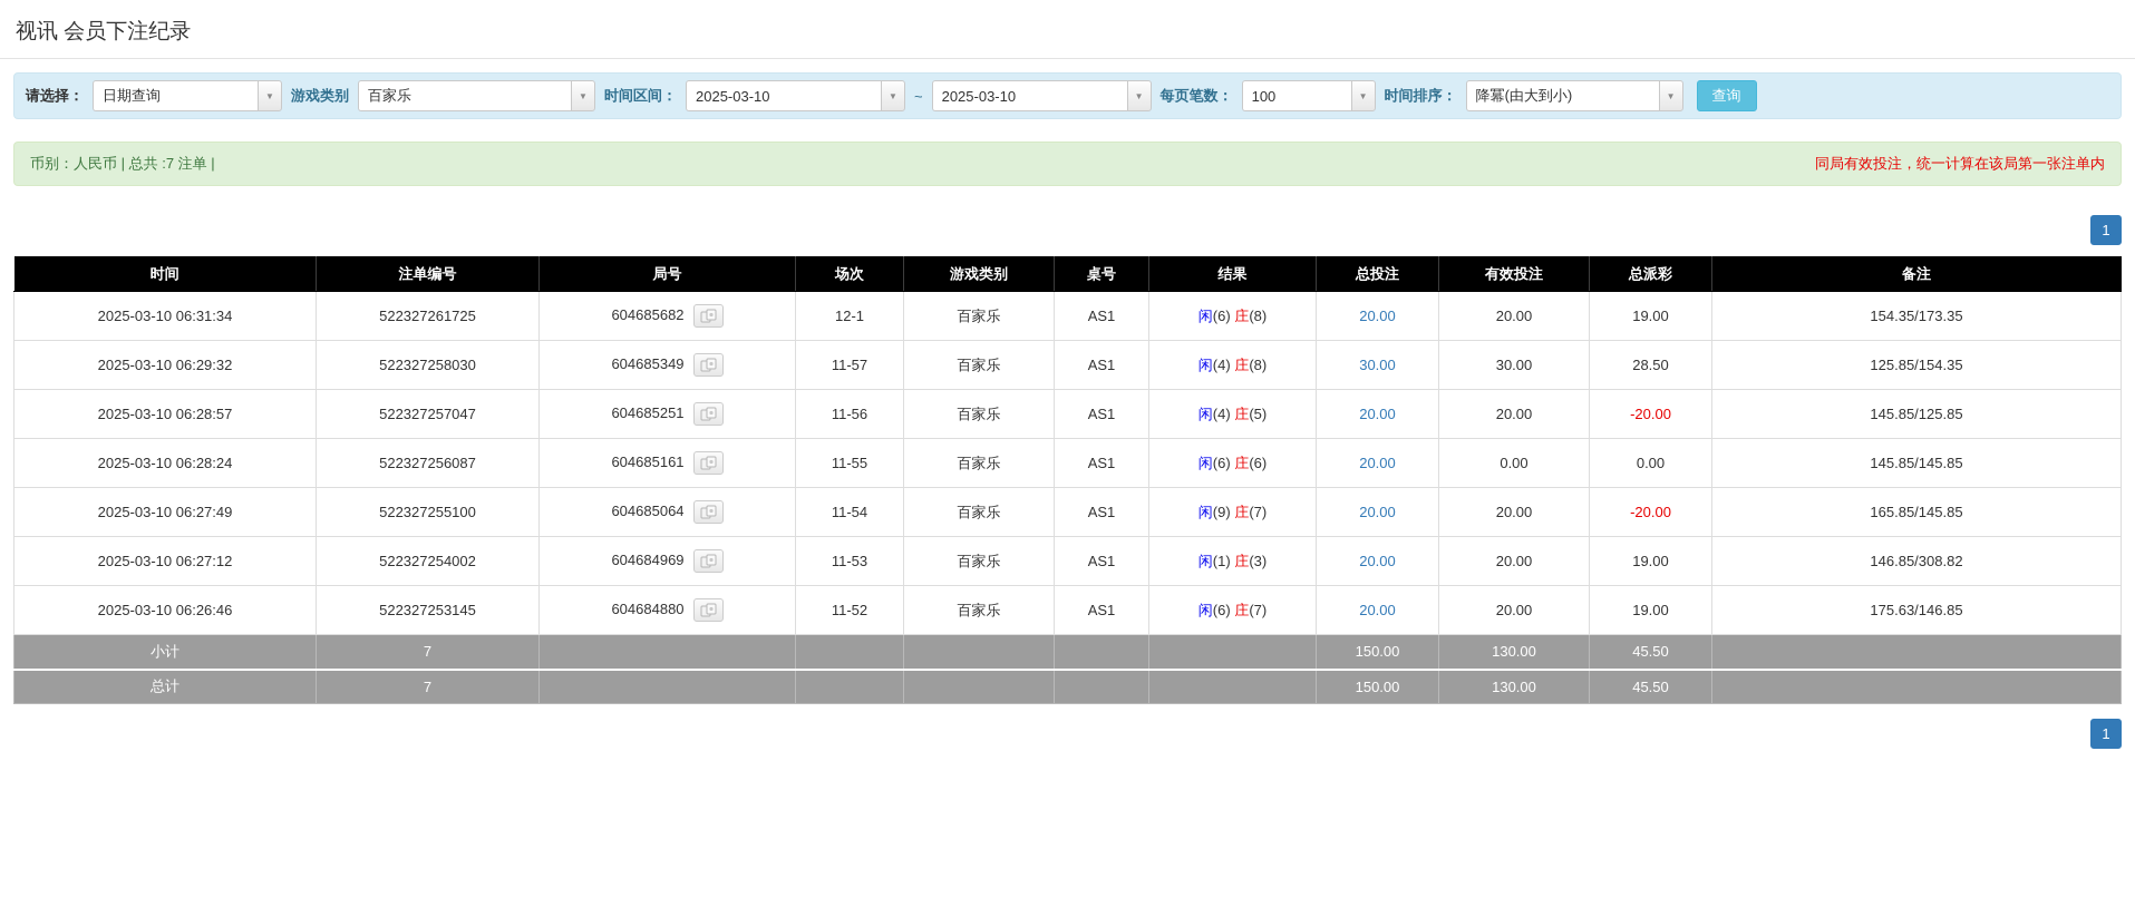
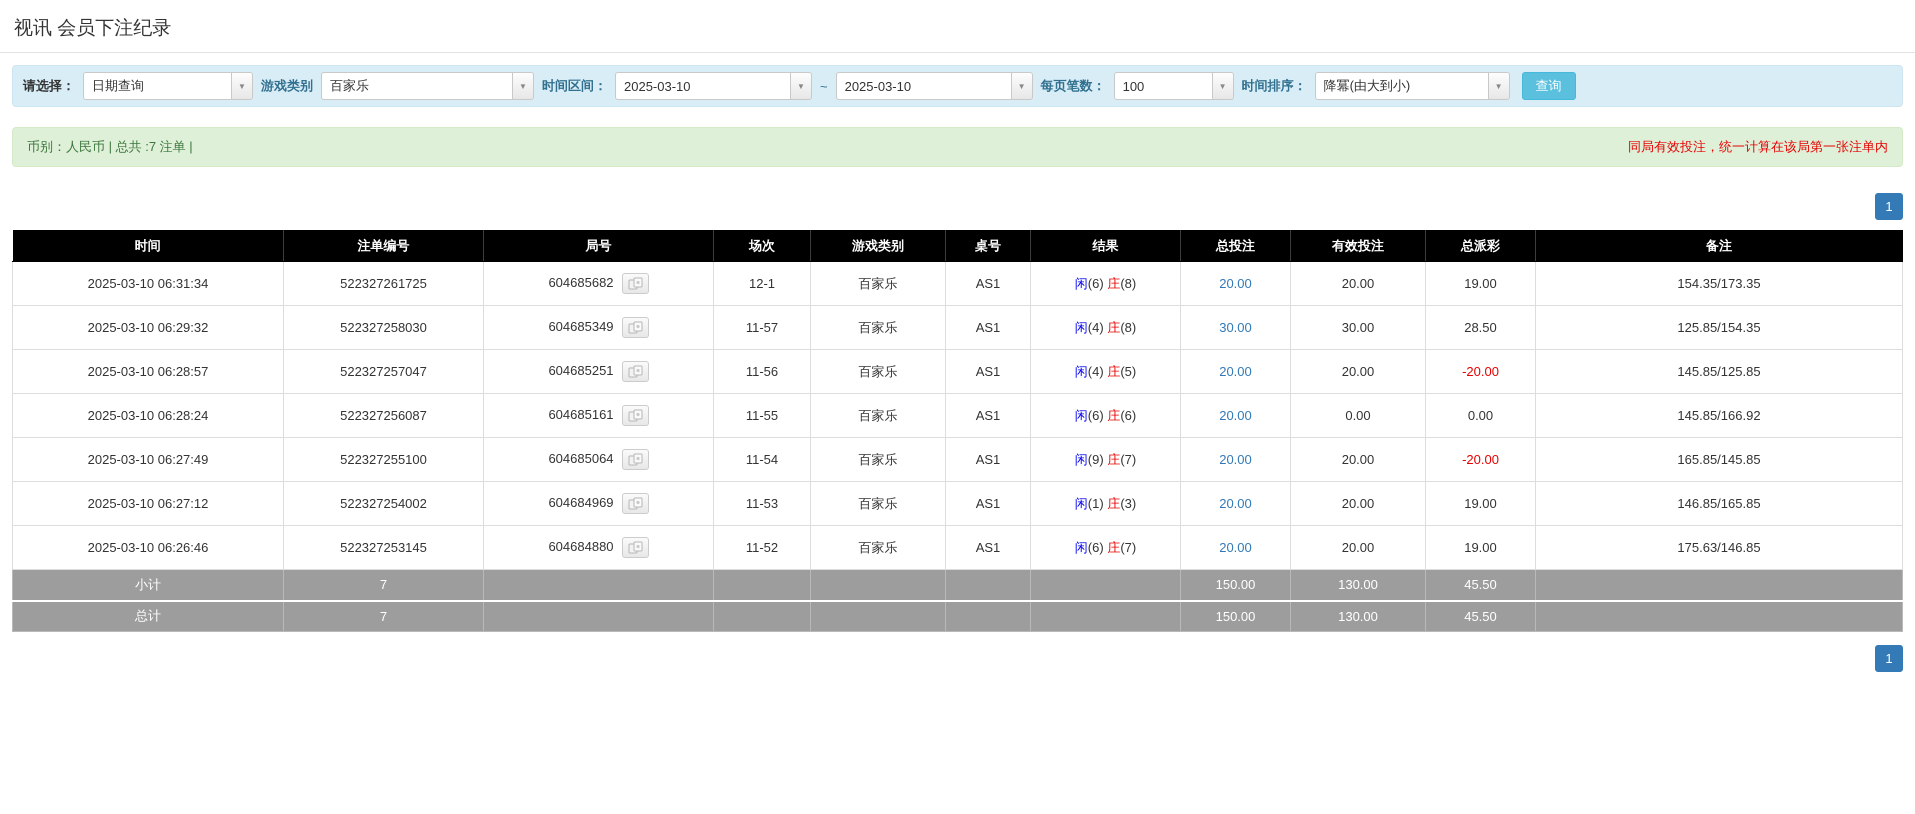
  视讯 会员下注纪录
  请选择：
  日期查询
  ▼
  游戏类别
  百家乐
  ▼
  时间区间：
  2025-03-10
  ▼
  ~
  2025-03-10
  ▼
  每页笔数：
  100
  ▼
  时间排序：
  降冪(由大到小)
  ▼
  查询
  币别：人民币 | 总共 :7 注单 |
  同局有效投注，统一计算在该局第一张注单内
  1
  时间	注单编号	局号	场次	游戏类别	桌号	结果	总投注	有效投注	总派彩	备注
  2025-03-10 06:31:34	522327261725	604685682	12-1	百家乐	AS1	闲(6) 庄(8)	20.00	20.00	19.00	154.35/173.35
  2025-03-10 06:29:32	522327258030	604685349	11-57	百家乐	AS1	闲(4) 庄(8)	30.00	30.00	28.50	125.85/154.35
  2025-03-10 06:28:57	522327257047	604685251	11-56	百家乐	AS1	闲(4) 庄(5)	20.00	20.00	-20.00	145.85/125.85
- 2025-03-10 06:28:24	522327256087	604685161	11-55	百家乐	AS1	闲(6) 庄(6)	20.00	0.00	0.00	145.85/145.85
+ 2025-03-10 06:28:24	522327256087	604685161	11-55	百家乐	AS1	闲(6) 庄(6)	20.00	0.00	0.00	145.85/166.92
  2025-03-10 06:27:49	522327255100	604685064	11-54	百家乐	AS1	闲(9) 庄(7)	20.00	20.00	-20.00	165.85/145.85
- 2025-03-10 06:27:12	522327254002	604684969	11-53	百家乐	AS1	闲(1) 庄(3)	20.00	20.00	19.00	146.85/308.82
+ 2025-03-10 06:27:12	522327254002	604684969	11-53	百家乐	AS1	闲(1) 庄(3)	20.00	20.00	19.00	146.85/165.85
  2025-03-10 06:26:46	522327253145	604684880	11-52	百家乐	AS1	闲(6) 庄(7)	20.00	20.00	19.00	175.63/146.85
  小计	7						150.00	130.00	45.50
  总计	7						150.00	130.00	45.50
  1
